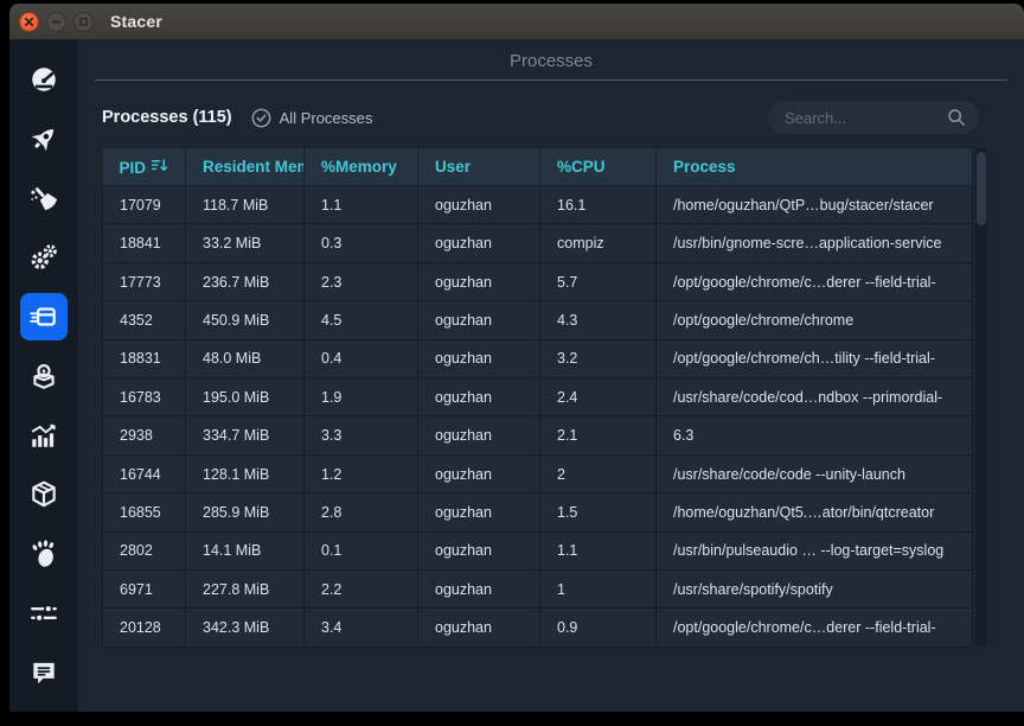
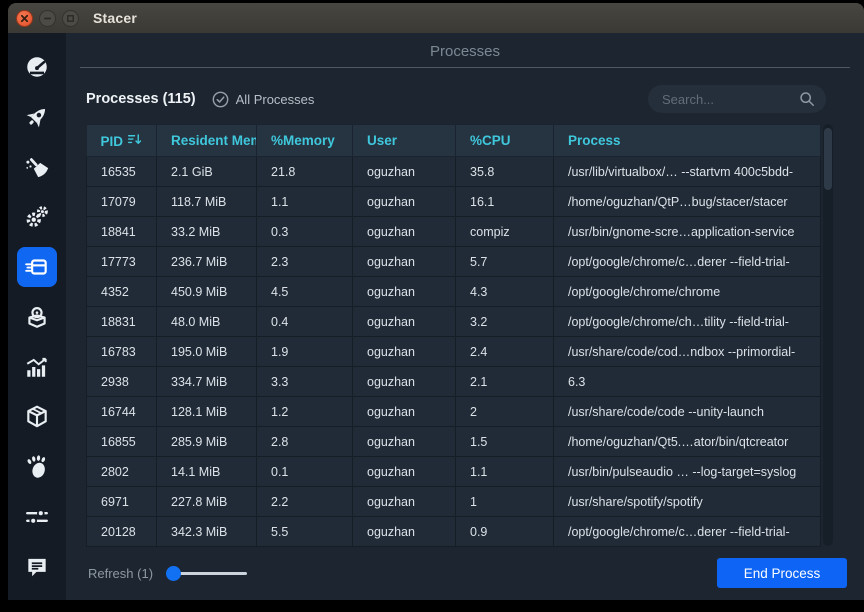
  Stacer
  Processes
  Processes (115)
  All Processes
  Search...
  PID	Resident Me	%Memory	User	%CPU	Process
+ 16535	2.1 GiB	21.8	oguzhan	35.8	/usr/lib/virtualbox/… --startvm 400c5bdd-
  17079	118.7 MiB	1.1	oguzhan	16.1	/home/oguzhan/QtP…bug/stacer/stacer
  18841	33.2 MiB	0.3	oguzhan	compiz	/usr/bin/gnome-scre…application-service
  17773	236.7 MiB	2.3	oguzhan	5.7	/opt/google/chrome/c…derer --field-trial-
  4352	450.9 MiB	4.5	oguzhan	4.3	/opt/google/chrome/chrome
  18831	48.0 MiB	0.4	oguzhan	3.2	/opt/google/chrome/ch…tility --field-trial-
  16783	195.0 MiB	1.9	oguzhan	2.4	/usr/share/code/cod…ndbox --primordial-
  2938	334.7 MiB	3.3	oguzhan	2.1	6.3
  16744	128.1 MiB	1.2	oguzhan	2	/usr/share/code/code --unity-launch
  16855	285.9 MiB	2.8	oguzhan	1.5	/home/oguzhan/Qt5.…ator/bin/qtcreator
  2802	14.1 MiB	0.1	oguzhan	1.1	/usr/bin/pulseaudio … --log-target=syslog
  6971	227.8 MiB	2.2	oguzhan	1	/usr/share/spotify/spotify
- 20128	342.3 MiB	3.4	oguzhan	0.9	/opt/google/chrome/c…derer --field-trial-
+ 20128	342.3 MiB	5.5	oguzhan	0.9	/opt/google/chrome/c…derer --field-trial-
+ Refresh (1)
+ End Process
